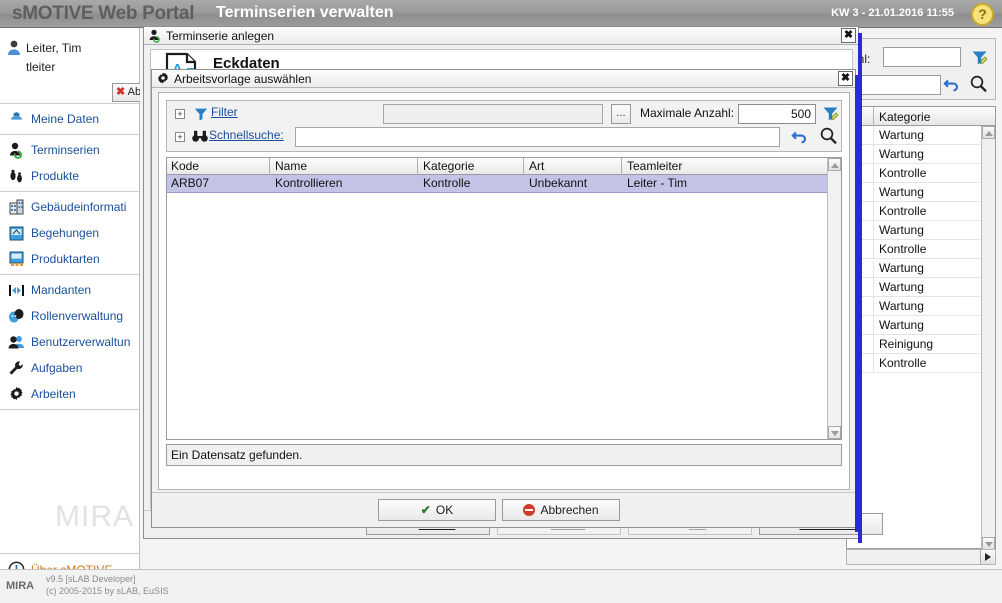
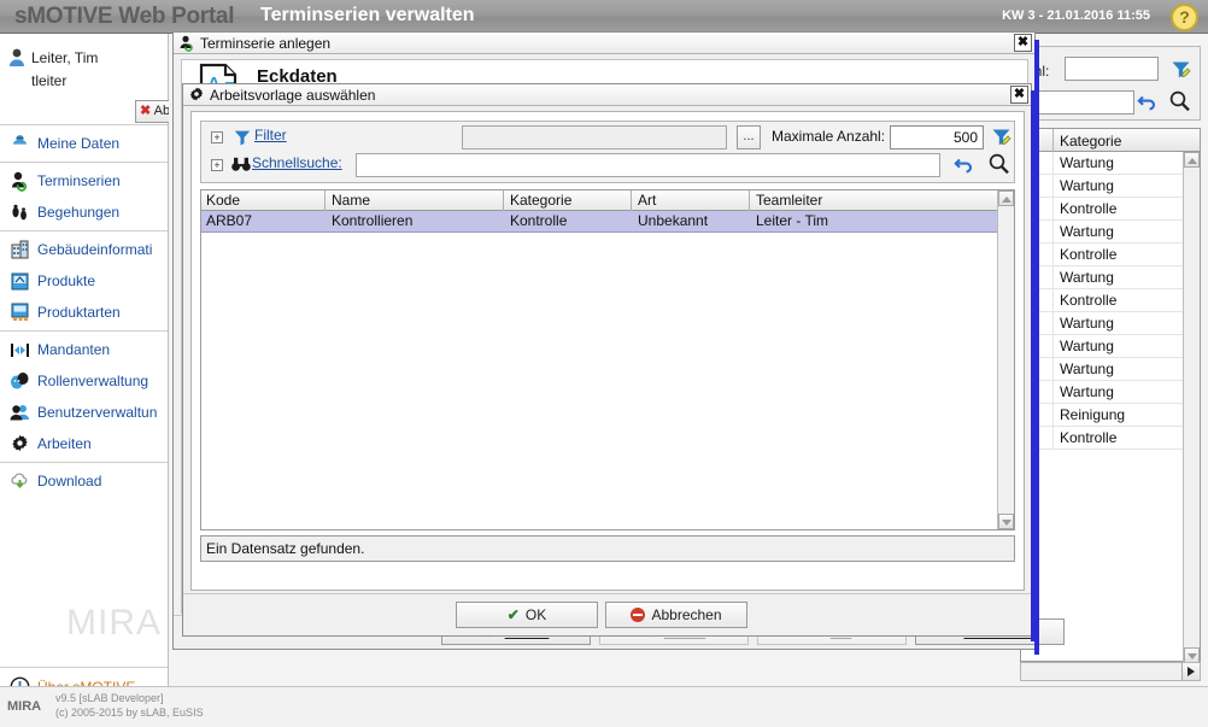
  sMOTIVE Web Portal
  Terminserien verwalten
  KW 3 - 21.01.2016 11:55
  ?
  Leiter, Tim
  tleiter
  Meine Daten
  Terminserien
- Produkte
+ Begehungen
  Gebäudeinformati
- Begehungen
+ Produkte
  Produktarten
  Mandanten
  Rollenverwaltung
  Benutzerverwaltun
- Aufgaben
  Arbeiten
+ Download
  MIRA
  Kategorie
  Wartung
  Wartung
  Kontrolle
  Wartung
  Kontrolle
  Wartung
  Kontrolle
  Wartung
  Wartung
  Wartung
  Wartung
  Reinigung
  Kontrolle
  MIRA
  v9.5 [sLAB Developer]
  (c) 2005-2015 by sLAB, EuSIS
  Terminserie anlegen
  ✖
  Eckdaten
  Arbeitsvorlage auswählen
  ✖
  +
  Filter
  ...
  Maximale Anzahl:
  500
  +
  Schnellsuche:
  Kode
  Name
  Kategorie
  Art
  Teamleiter
  ARB07
  Kontrollieren
  Kontrolle
  Unbekannt
  Leiter - Tim
  Ein Datensatz gefunden.
  ✔
  OK
  Abbrechen
